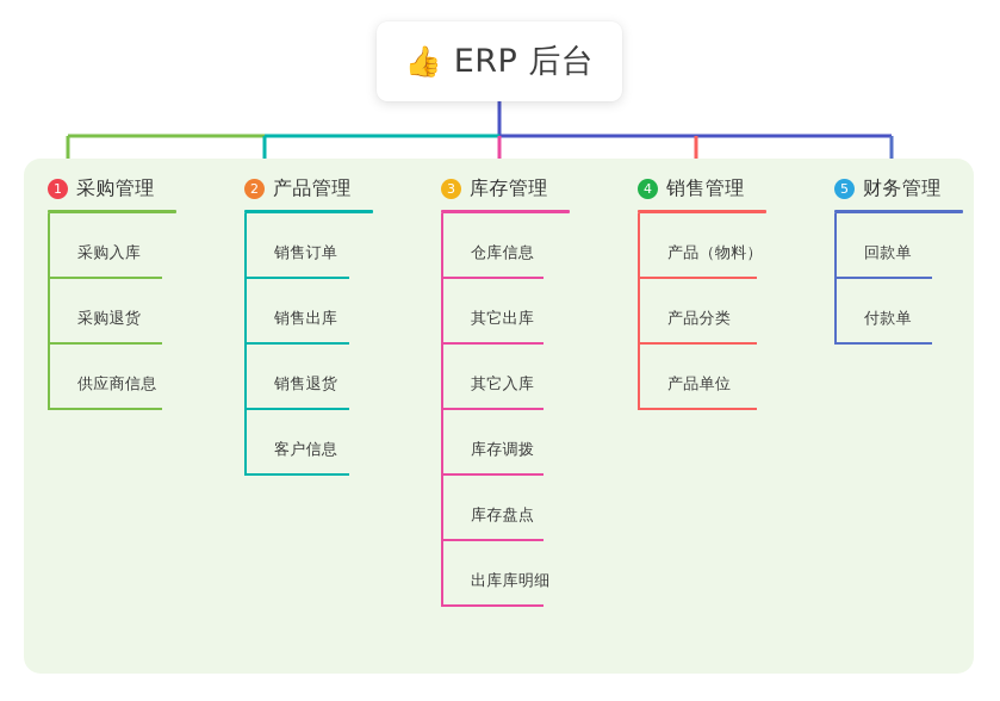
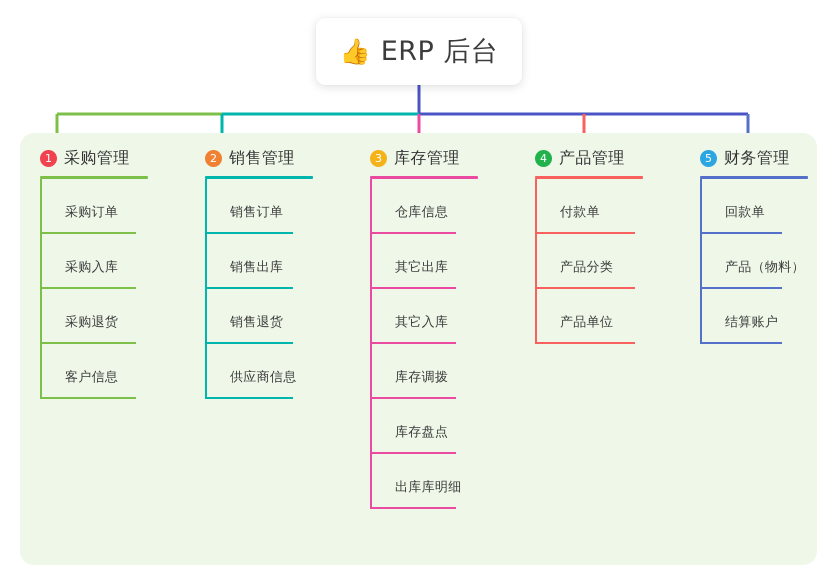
  👍
  ERP 后台
  1
  采购管理
+ 采购订单
  采购入库
  采购退货
- 供应商信息
+ 客户信息
  2
- 产品管理
+ 销售管理
  销售订单
  销售出库
  销售退货
- 客户信息
+ 供应商信息
  3
  库存管理
  仓库信息
  其它出库
  其它入库
  库存调拨
  库存盘点
  出库库明细
  4
- 销售管理
+ 产品管理
- 产品（物料）
+ 付款单
  产品分类
  产品单位
  5
  财务管理
  回款单
- 付款单
+ 产品（物料）
+ 结算账户
